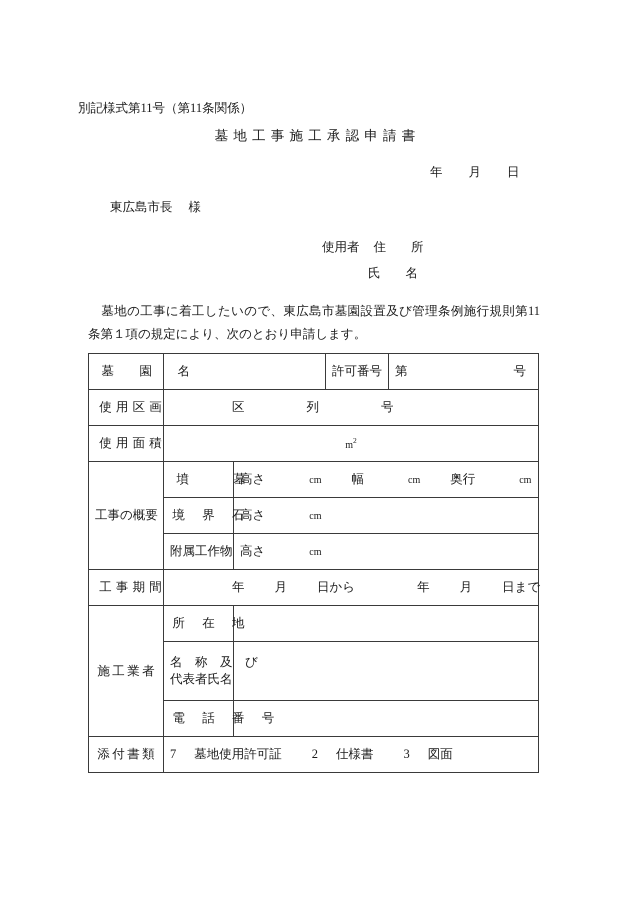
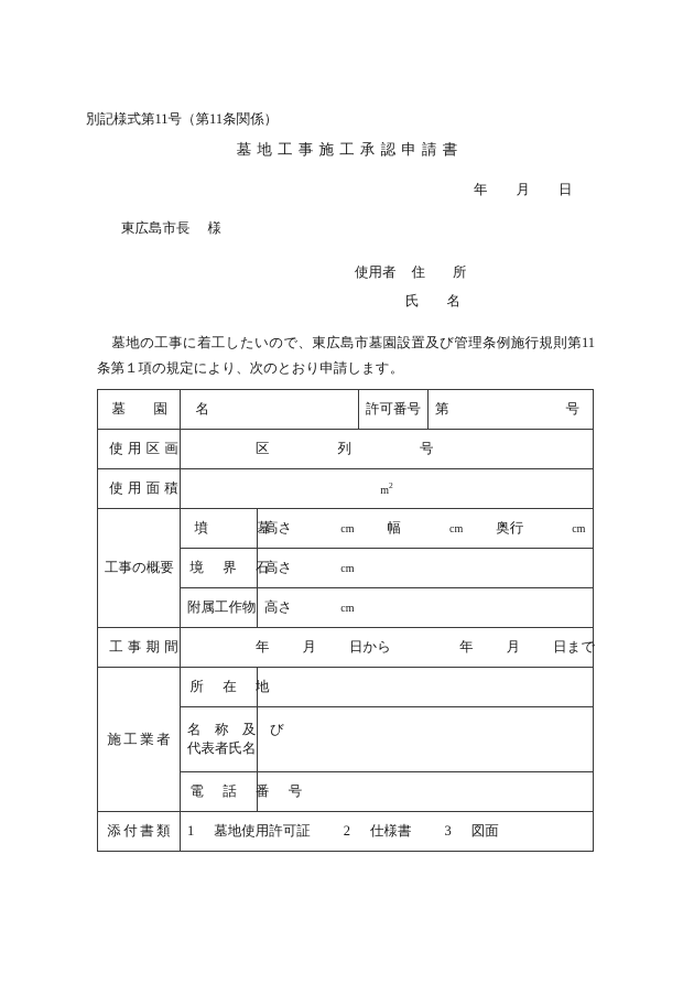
  別記様式第11号（第11条関係）
  墓地工事施工承認申請書
  年 月 日
  東広島市長 様
  使用者 住 所
  氏 名
  墓地の工事に着工したいので、東広島市墓園設置及び管理条例施行規則第11条第１項の規定により、次のとおり申請します。
  墓 園 名		許可番号	第 号
  使用区画	区 列 号
  使用面積	m2
  工事の概要	墳 墓	高さ cm 幅 cm 奥行 cm
  境 界 石	高さ cm
  附属工作物	高さ cm
  工事期間	年 月 日から 年 月 日まで
  施工業者	所 在 地
  名 称 及 び 代表者氏名
  電 話 番 号
- 添付書類	7 墓地使用許可証 2 仕様書 3 図面
+ 添付書類	1 墓地使用許可証 2 仕様書 3 図面
